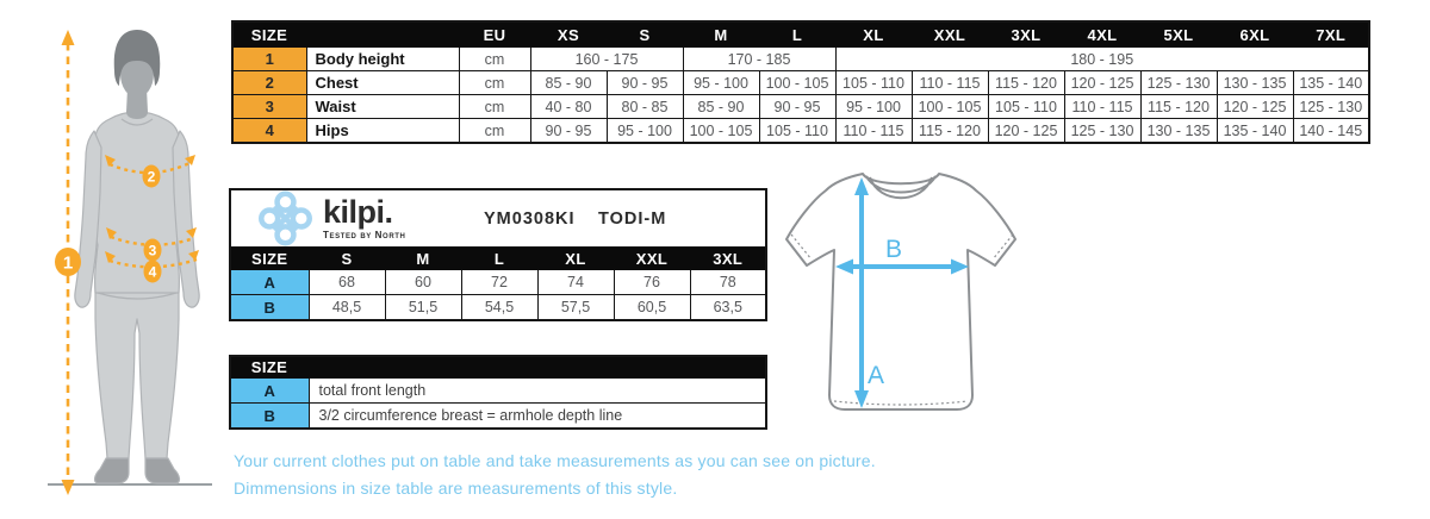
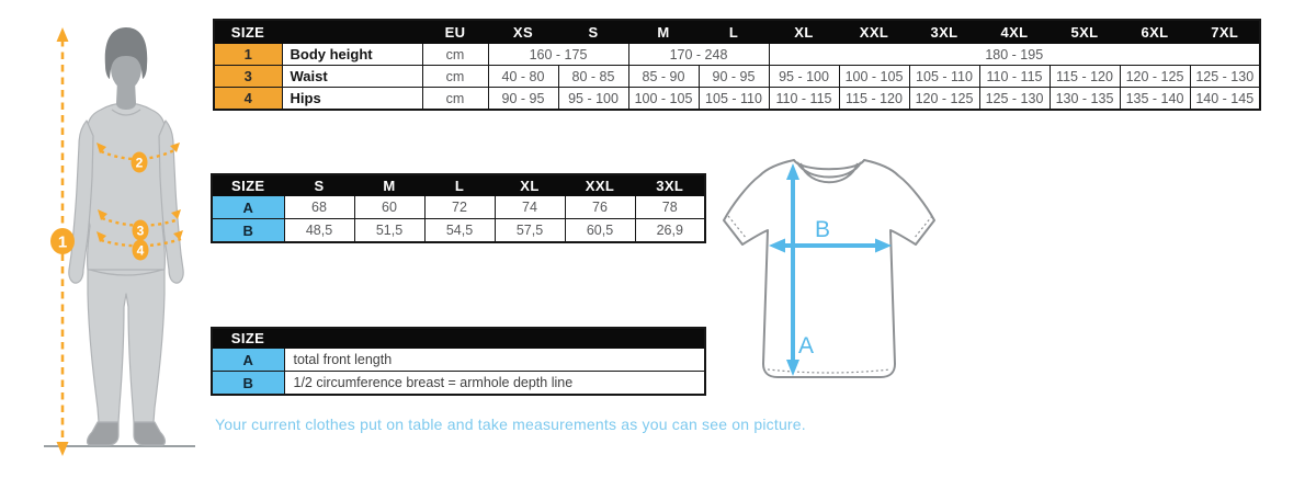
  1
  2
  3
  4
  SIZE	EU	XS	S	M	L	XL	XXL	3XL	4XL	5XL	6XL	7XL
- 1	Body height	cm	160 - 175	170 - 185	180 - 195
+ 1	Body height	cm	160 - 175	170 - 248	180 - 195
- 2	Chest	cm	85 - 90	90 - 95	95 - 100	100 - 105	105 - 110	110 - 115	115 - 120	120 - 125	125 - 130	130 - 135	135 - 140
  3	Waist	cm	40 - 80	80 - 85	85 - 90	90 - 95	95 - 100	100 - 105	105 - 110	110 - 115	115 - 120	120 - 125	125 - 130
  4	Hips	cm	90 - 95	95 - 100	100 - 105	105 - 110	110 - 115	115 - 120	120 - 125	125 - 130	130 - 135	135 - 140	140 - 145
- kilpi. Tested by North YM0308KI TODI-M
  SIZE	S	M	L	XL	XXL	3XL
  A	68	60	72	74	76	78
- B	48,5	51,5	54,5	57,5	60,5	63,5
+ B	48,5	51,5	54,5	57,5	60,5	26,9
  SIZE
  A	total front length
- B	3/2 circumference breast = armhole depth line
+ B	1/2 circumference breast = armhole depth line
  B
  A
  Your current clothes put on table and take measurements as you can see on picture.
- Dimmensions in size table are measurements of this style.
